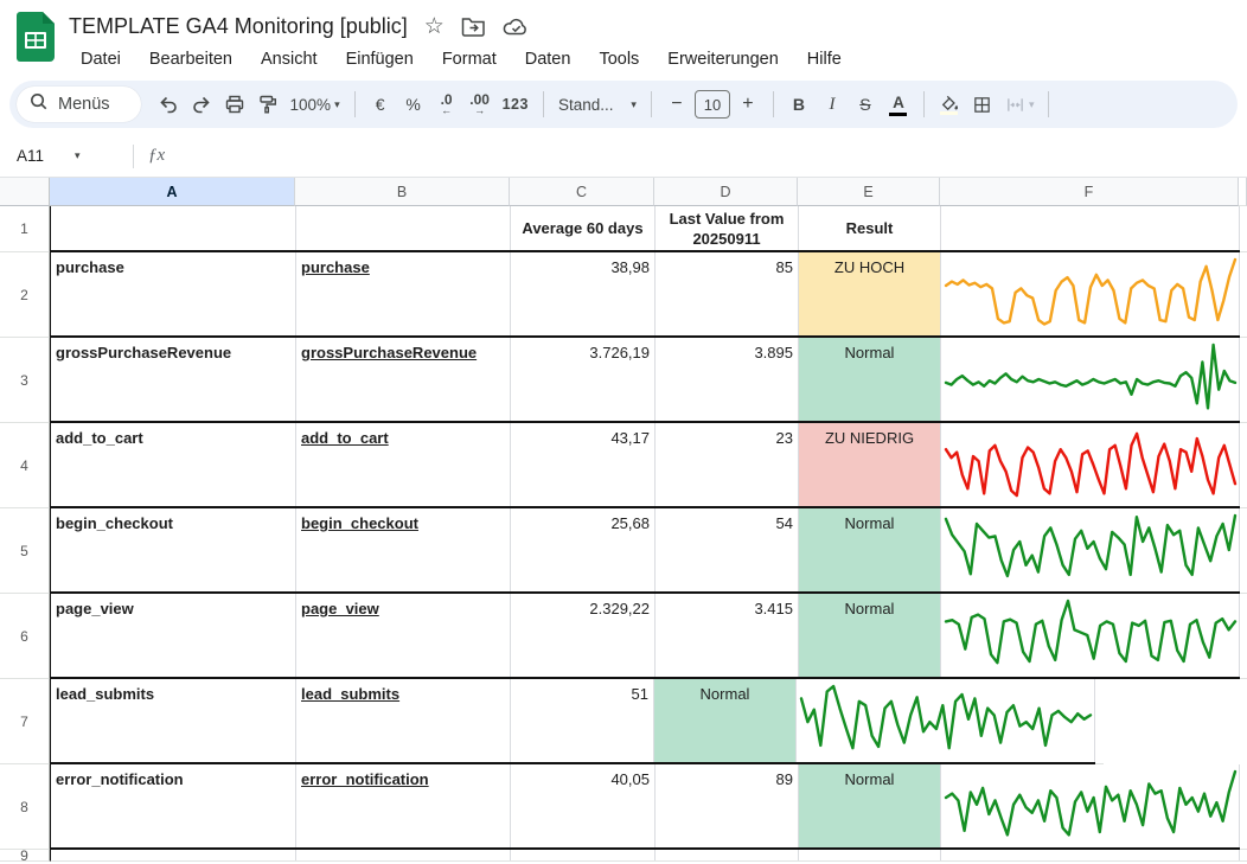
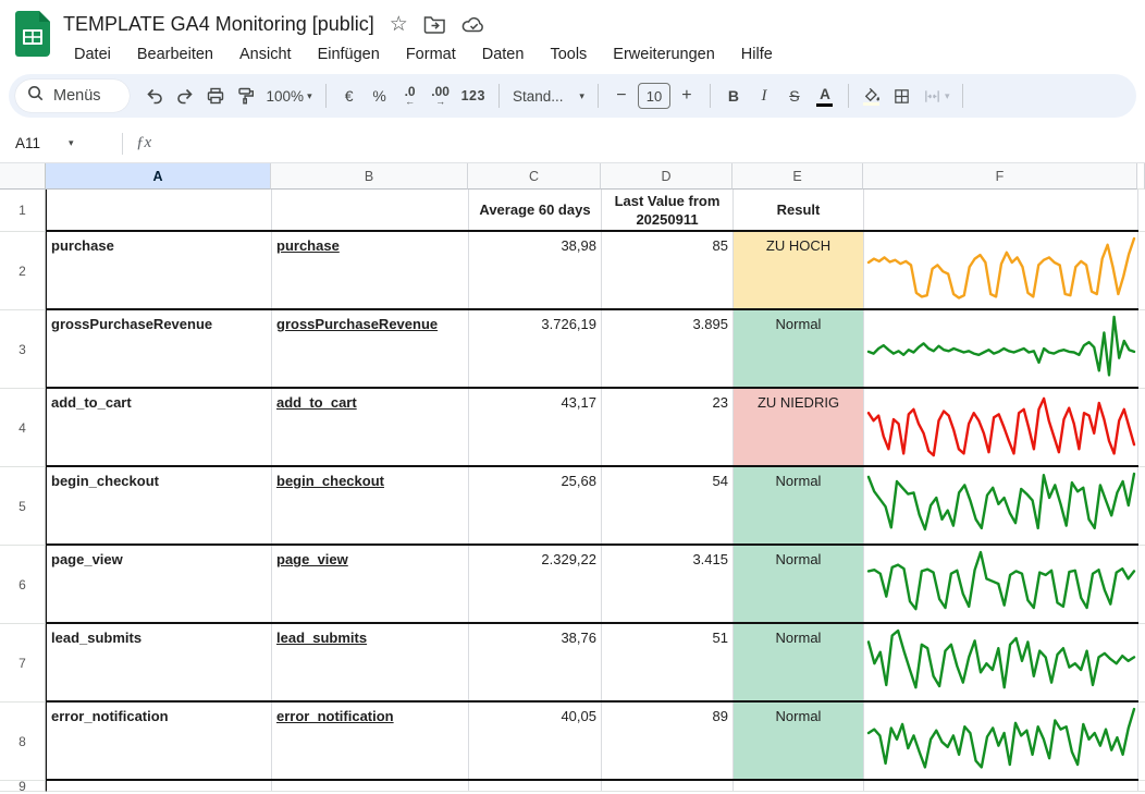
  TEMPLATE GA4 Monitoring [public]
  ☆
  Datei
  Bearbeiten
  Ansicht
  Einfügen
  Format
  Daten
  Tools
  Erweiterungen
  Hilfe
  Menüs
  100%
  ▾
  €
  %
  .0
  ←
  .00
  →
  123
  Stand...
  ▾
  −
  10
  +
  B
  I
  S
  A
  ▾
  A11
  ▾
  ƒx
  A
  B
  C
  D
  E
  F
  1
  Average 60 days
  Last Value from 20250911
  Result
  2
  purchase
  purchase
  38,98
  85
  ZU HOCH
  3
  grossPurchaseRevenue
  grossPurchaseRevenue
  3.726,19
  3.895
  Normal
  4
  add_to_cart
  add_to_cart
  43,17
  23
  ZU NIEDRIG
  5
  begin_checkout
  begin_checkout
  25,68
  54
  Normal
  6
  page_view
  page_view
  2.329,22
  3.415
  Normal
  7
  lead_submits
  lead_submits
+ 38,76
  51
  Normal
  8
  error_notification
  error_notification
  40,05
  89
  Normal
  9
